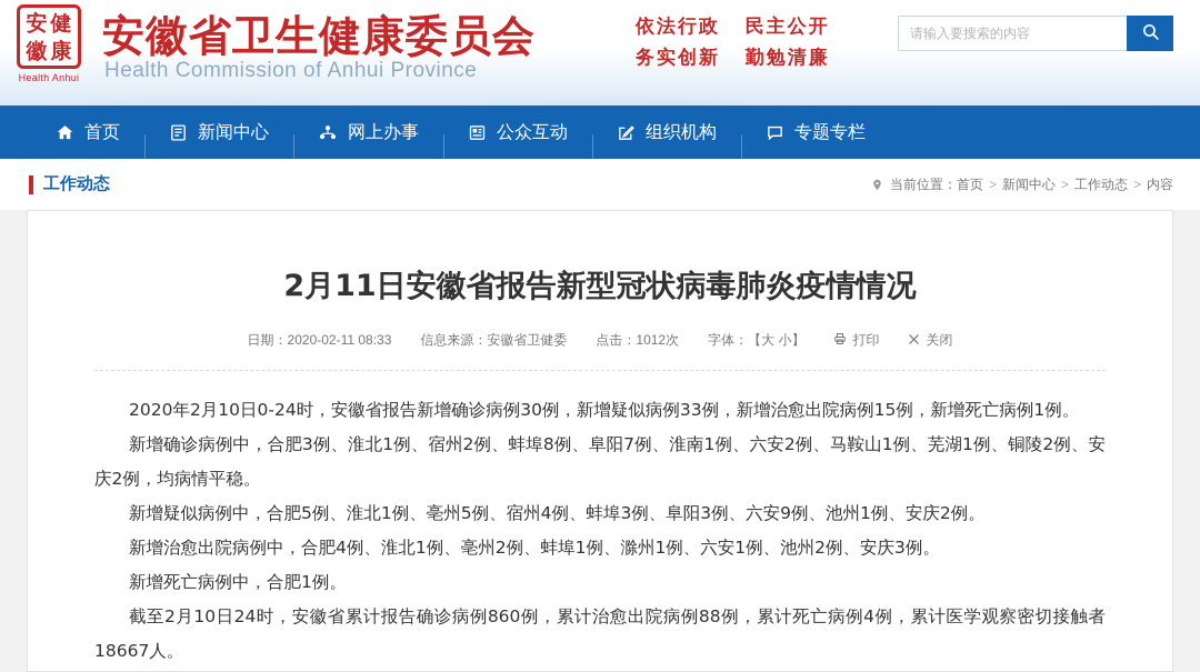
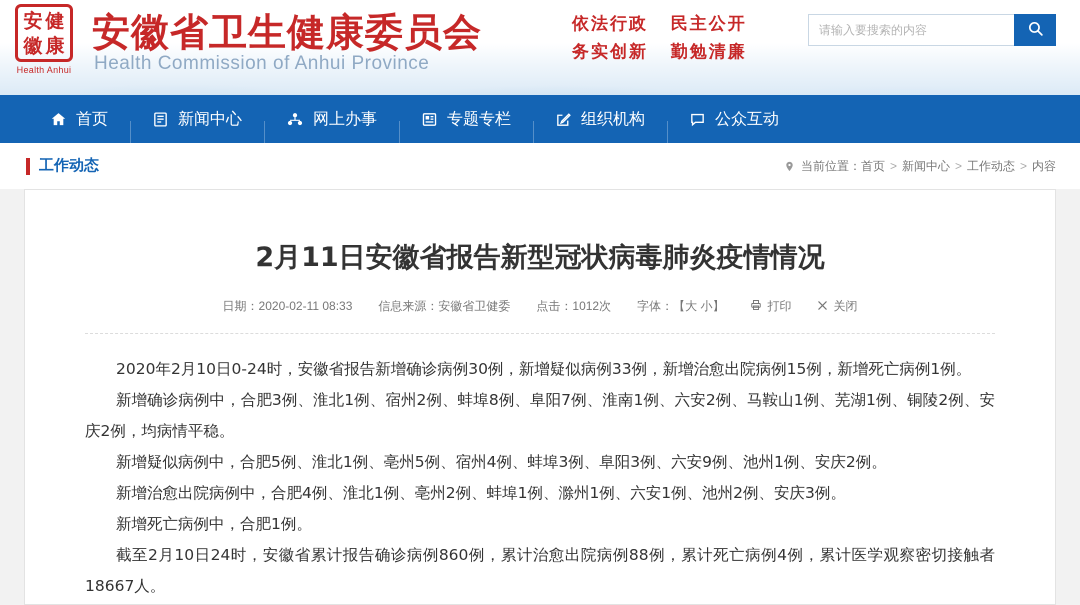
  安
  健
  徽
  康
  安徽省卫生健康委员会
  依法行政 民主公开
  务实创新 勤勉清廉
  请输入要搜索的内容
  首页
  新闻中心
  网上办事
- 公众互动
+ 专题专栏
  组织机构
- 专题专栏
+ 公众互动
  工作动态
  当前位置：
  首页
  >
  新闻中心
  >
  工作动态
  >
  内容
  2月11日安徽省报告新型冠状病毒肺炎疫情情况
  日期：2020-02-11 08:33
  信息来源：安徽省卫健委
  点击：1012次
  字体：【大 小】
  打印
  关闭
  2020年2月10日0-24时，安徽省报告新增确诊病例30例，新增疑似病例33例，新增治愈出院病例15例，新增死亡病例1例。
  新增确诊病例中，合肥3例、淮北1例、宿州2例、蚌埠8例、阜阳7例、淮南1例、六安2例、马鞍山1例、芜湖1例、铜陵2例、安庆2例，均病情平稳。
  新增疑似病例中，合肥5例、淮北1例、亳州5例、宿州4例、蚌埠3例、阜阳3例、六安9例、池州1例、安庆2例。
  新增治愈出院病例中，合肥4例、淮北1例、亳州2例、蚌埠1例、滁州1例、六安1例、池州2例、安庆3例。
  新增死亡病例中，合肥1例。
  截至2月10日24时，安徽省累计报告确诊病例860例，累计治愈出院病例88例，累计死亡病例4例，累计医学观察密切接触者18667人。
